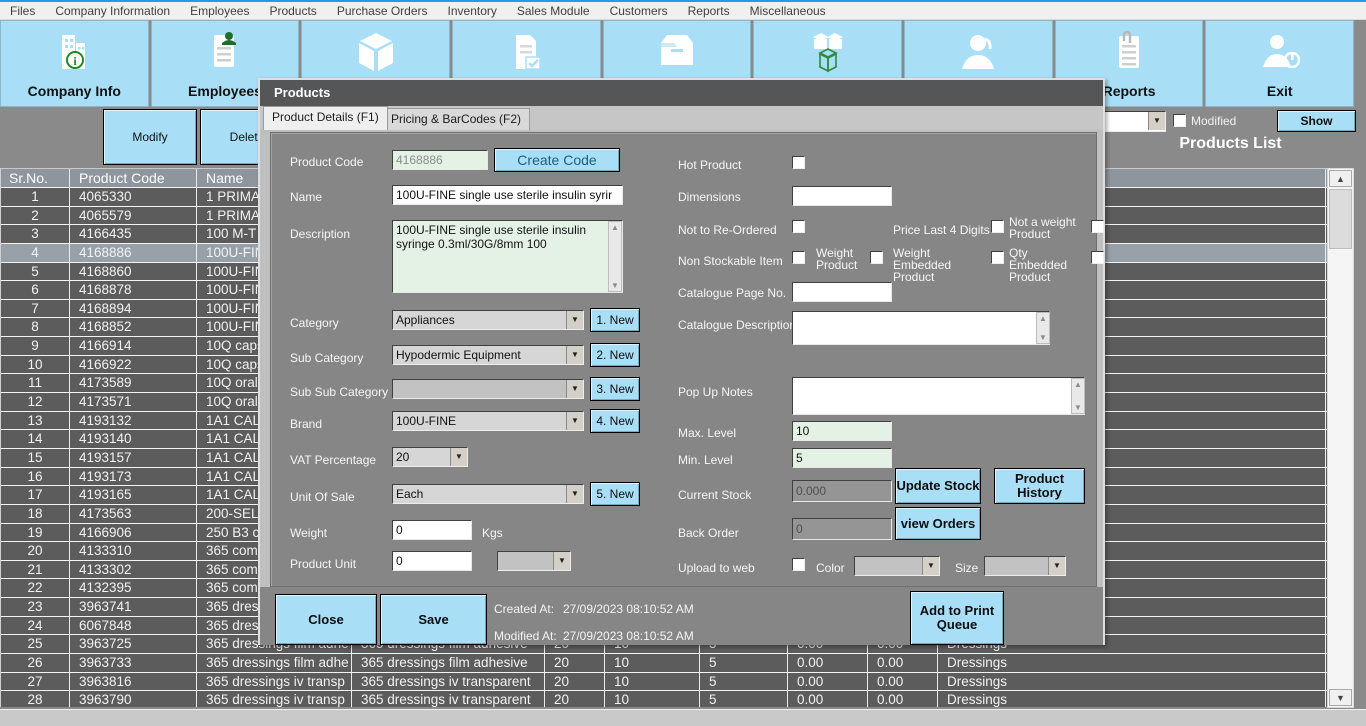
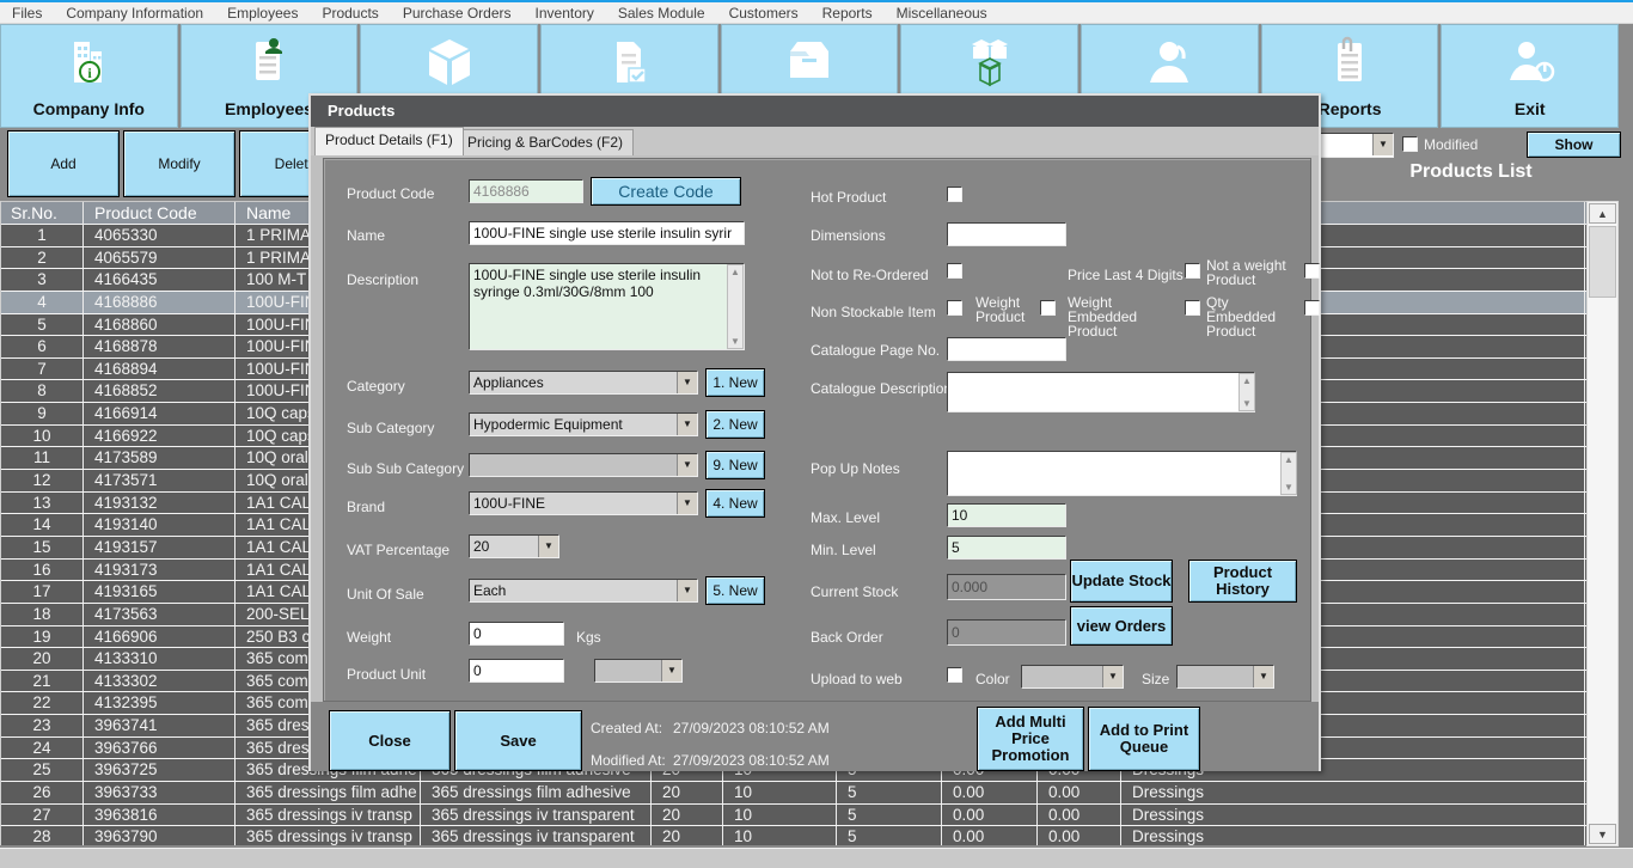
  Files
  Company Information
  Employees
  Products
  Purchase Orders
  Inventory
  Sales Module
  Customers
  Reports
  Miscellaneous
  i
  Company Info
  Employee
  Reports
  Exit
+ Add
  Modify
  Delet
  ▼
  Modified
  Show
  Products List
  Sr.No.
  Product Code
  Name
  1
  4065330
  1 PRIMA
  2
  4065579
  1 PRIMA
  3
  4166435
  100 M-T
  4
  4168886
  100U-FI
  5
  4168860
  100U-FI
  6
  4168878
  100U-FI
  7
  4168894
  100U-FI
  8
  4168852
  100U-FI
  9
  4166914
  10Q cap
  10
  4166922
  10Q cap
  11
  4173589
  10Q oral
  12
  4173571
  10Q oral
  13
  4193132
  1A1 CAL
  14
  4193140
  1A1 CAL
  15
  4193157
  1A1 CAL
  16
  4193173
  1A1 CAL
  17
  4193165
  1A1 CAL
  18
  4173563
  200-SEL
  19
  4166906
  250 B3 c
  20
  4133310
  365 com
  21
  4133302
  365 com
  22
  4132395
  365 com
  23
  3963741
  365 dres
  24
- 6067848
+ 3963766
  365 dres
  25
  3963725
  26
  3963733
  365 dressings film adhe
  365 dressings film adhesive
  20
  10
  5
  0.00
  0.00
  Dressings
  27
  3963816
  365 dressings iv transp
  365 dressings iv transparent
  20
  10
  5
  0.00
  0.00
  Dressings
  28
  3963790
  365 dressings iv transp
  365 dressings iv transparent
  20
  10
  5
  0.00
  0.00
  Dressings
  ▲
  ▼
  Products
  Product Details (F1)
  Pricing & BarCodes (F2)
  Product Code
  4168886
  Create Code
  Name
  100U-FINE single use sterile insulin syrir
  Description
  ▲
  ▼
  Category
  Appliances
  ▼
  1. New
  Sub Category
  Hypodermic Equipment
  ▼
  2. New
  Sub Sub Category
  ▼
- 3. New
+ 9. New
  Brand
  100U-FINE
  ▼
  4. New
  VAT Percentage
  20
  ▼
  Unit Of Sale
  Each
  ▼
  5. New
  Weight
  0
  Kgs
  Product Unit
  0
  ▼
  Hot Product
  Dimensions
  Not to Re-Ordered
  Price Last 4 Digits
  Not a weight Product
  Non Stockable Item
  Weight Product
  Weight Embedded Product
  Qty Embedded Product
  Catalogue Page No.
  Catalogue Descriptio
  ▲
  ▼
  Pop Up Notes
  ▲
  ▼
  Max. Level
  10
  Min. Level
  5
  Current Stock
  0.000
  Update Stock
  Product History
  Back Order
  0
  view Orders
  Upload to web
  Color
  ▼
  Size
  ▼
  Close
  Save
  Created At:
  27/09/2023 08:10:52 AM
  Modified At:
  27/09/2023 08:10:52 AM
+ Add Multi Price Promotion
  Add to Print Queue
